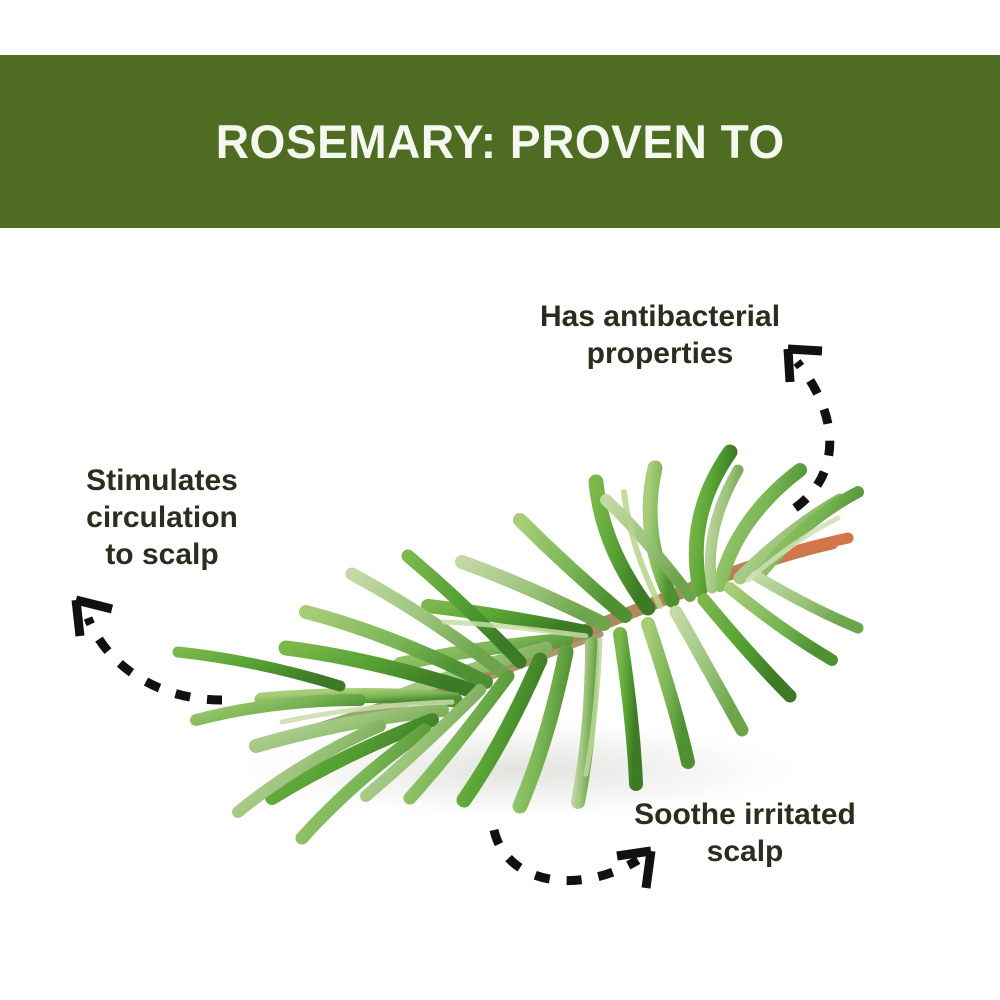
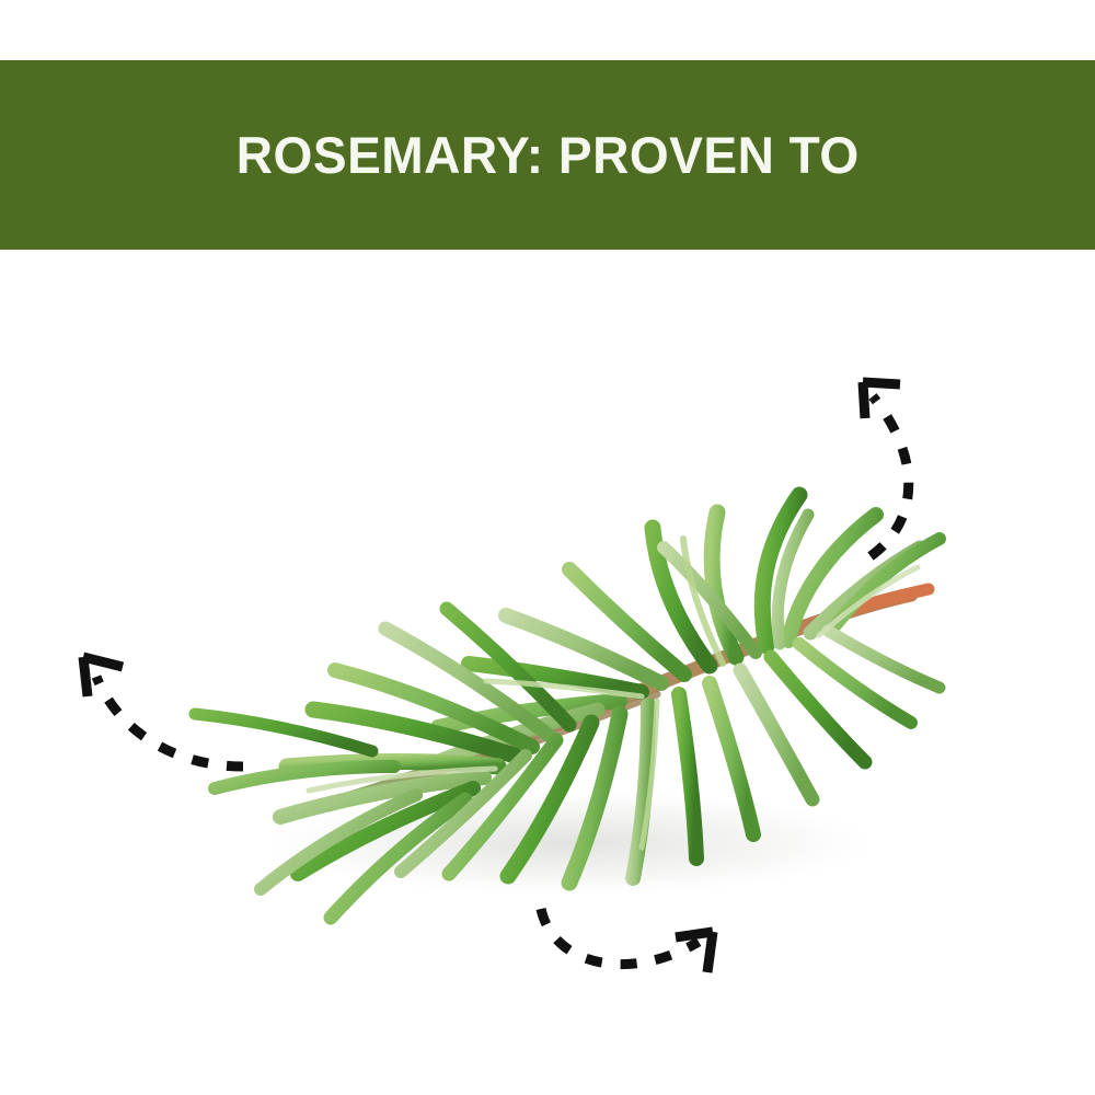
  ROSEMARY: PROVEN TO
- Has antibacterial
- properties
- Stimulates
- circulation
- to scalp
- Soothe irritated
- scalp
